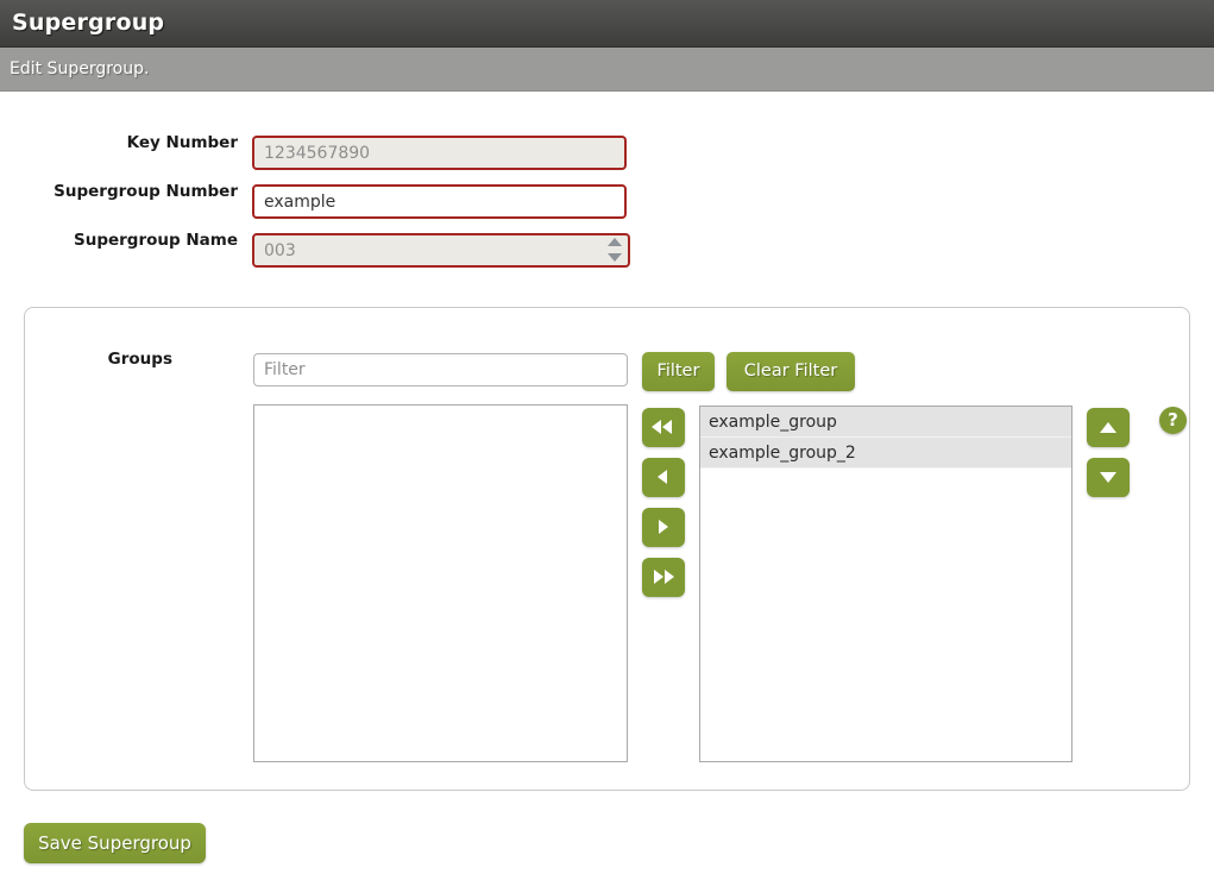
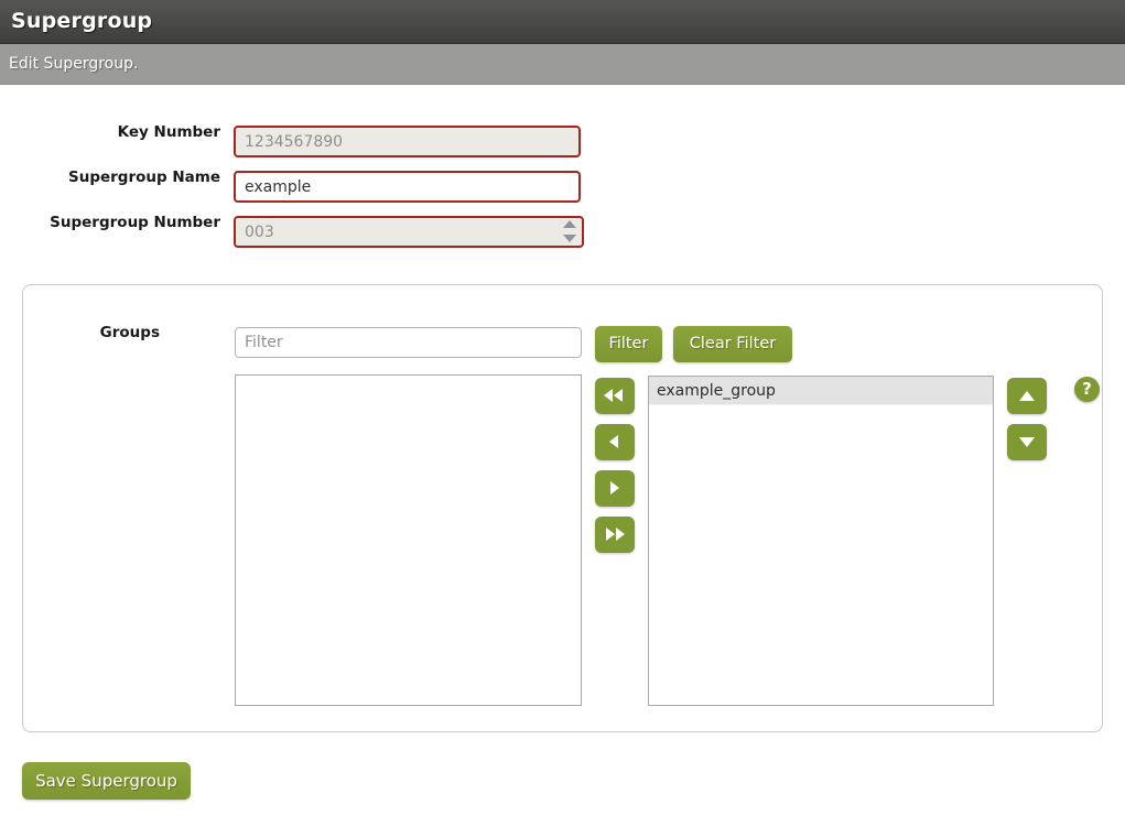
  Supergroup
  Edit Supergroup.
  Key Number
  1234567890
- Supergroup Number
+ Supergroup Name
  example
- Supergroup Name
+ Supergroup Number
  003
  Groups
  Filter
  Filter
  Clear Filter
  example_group
- example_group_2
  ?
  Save Supergroup
